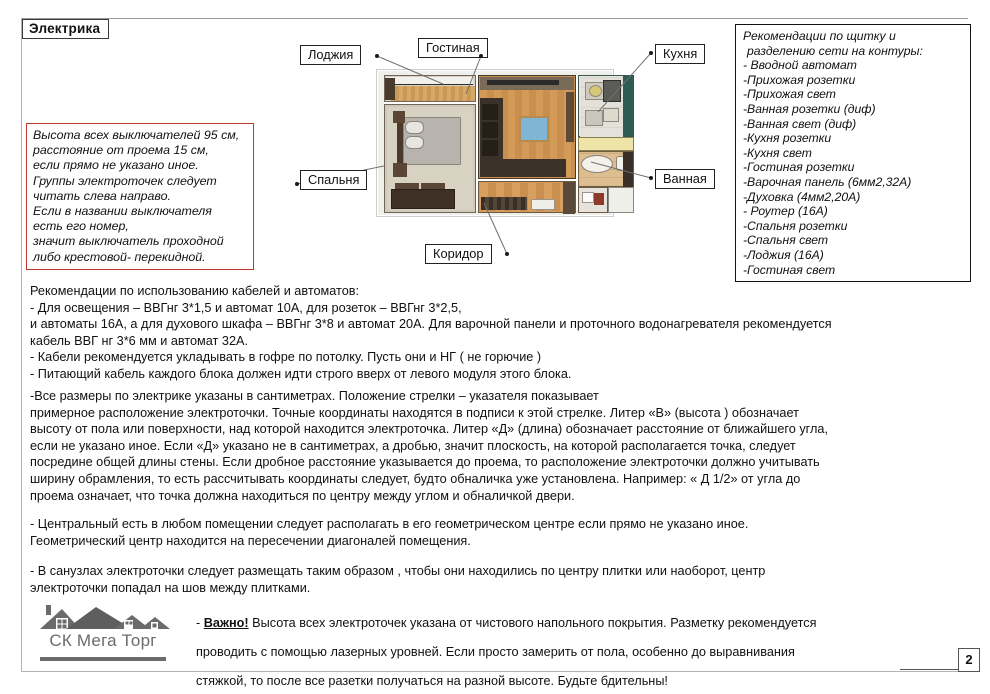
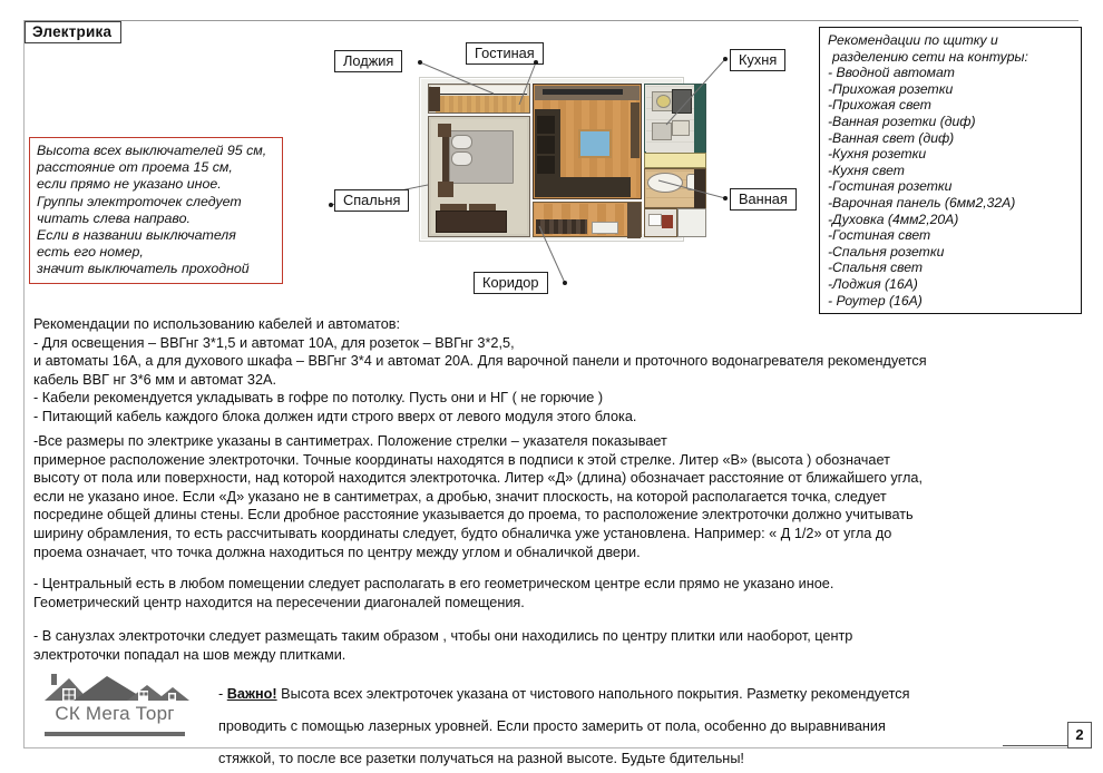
  Электрика
  Высота всех выключателей 95 см,
  расстояние от проема 15 см,
  если прямо не указано иное.
  Группы электроточек следует
  читать слева направо.
  Если в названии выключателя
  есть его номер,
  значит выключатель проходной
- либо крестовой- перекидной.
  Рекомендации по щитку и
  разделению сети на контуры:
  - Вводной автомат
  -Прихожая розетки
  -Прихожая свет
  -Ванная розетки (диф)
  -Ванная свет (диф)
  -Кухня розетки
  -Кухня свет
  -Гостиная розетки
  -Варочная панель (6мм2,32А)
  -Духовка (4мм2,20А)
- - Роутер (16А)
+ -Гостиная свет
  -Спальня розетки
  -Спальня свет
  -Лоджия (16А)
- -Гостиная свет
+ - Роутер (16А)
  Лоджия
  Гостиная
  Кухня
  Спальня
  Ванная
  Коридор
  Рекомендации по использованию кабелей и автоматов:
  - Для освещения – ВВГнг 3*1,5 и автомат 10А, для розеток – ВВГнг 3*2,5,
- и автоматы 16А, а для духового шкафа – ВВГнг 3*8 и автомат 20А. Для варочной панели и проточного водонагревателя рекомендуется
+ и автоматы 16А, а для духового шкафа – ВВГнг 3*4 и автомат 20А. Для варочной панели и проточного водонагревателя рекомендуется
  кабель ВВГ нг 3*6 мм и автомат 32А.
  - Кабели рекомендуется укладывать в гофре по потолку. Пусть они и НГ ( не горючие )
  - Питающий кабель каждого блока должен идти строго вверх от левого модуля этого блока.
  -Все размеры по электрике указаны в сантиметрах. Положение стрелки – указателя показывает
  примерное расположение электроточки. Точные координаты находятся в подписи к этой стрелке. Литер «В» (высота ) обозначает
  высоту от пола или поверхности, над которой находится электроточка. Литер «Д» (длина) обозначает расстояние от ближайшего угла,
  если не указано иное. Если «Д» указано не в сантиметрах, а дробью, значит плоскость, на которой располагается точка, следует
  посредине общей длины стены. Если дробное расстояние указывается до проема, то расположение электроточки должно учитывать
  ширину обрамления, то есть рассчитывать координаты следует, будто обналичка уже установлена. Например: « Д 1/2» от угла до
  проема означает, что точка должна находиться по центру между углом и обналичкой двери.
  - Центральный есть в любом помещении следует располагать в его геометрическом центре если прямо не указано иное.
  Геометрический центр находится на пересечении диагоналей помещения.
  - В санузлах электроточки следует размещать таким образом , чтобы они находились по центру плитки или наоборот, центр
  электроточки попадал на шов между плитками.
  - Важно! Высота всех электроточек указана от чистового напольного покрытия. Разметку рекомендуется
  проводить с помощью лазерных уровней. Если просто замерить от пола, особенно до выравнивания
  стяжкой, то после все разетки получаться на разной высоте. Будьте бдительны!
  СК Мега Торг
  2
